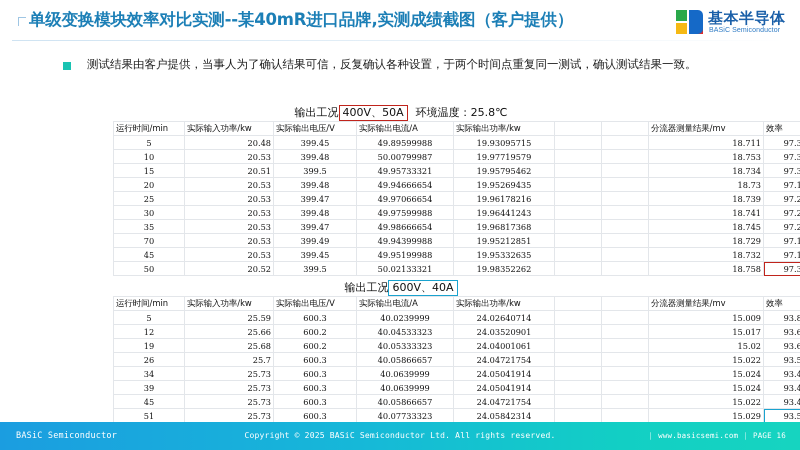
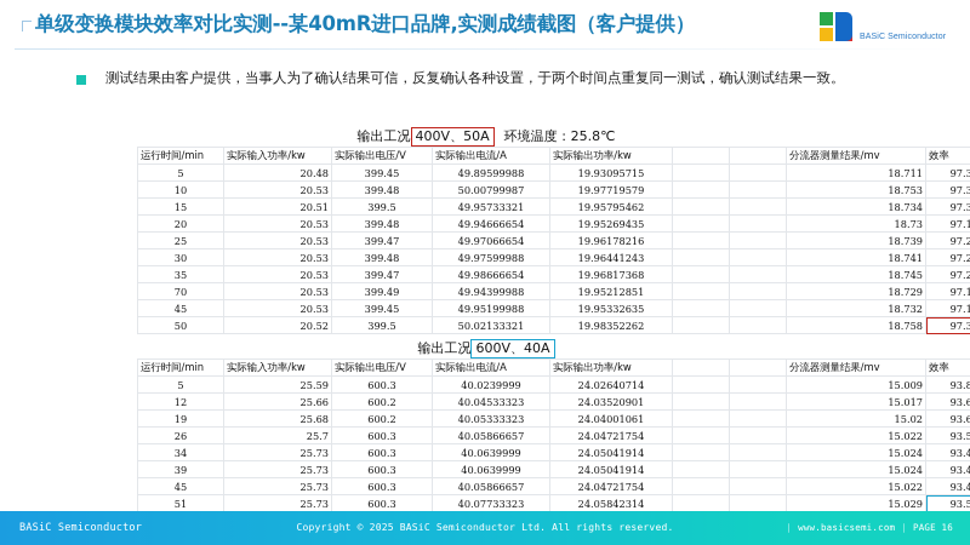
  单级变换模块效率对比实测--某40mR进口品牌,实测成绩截图（客户提供）
- 基本半导体
  测试结果由客户提供，当事人为了确认结果可信，反复确认各种设置，于两个时间点重复同一测试，确认测试结果一致。
  输出工况 400V、50A 环境温度：25.8℃
  运行时间/min	实际输入功率/kw	实际输出电压/V	实际输出电流/A	实际输出功率/kw			分流器测量结果/mv	效率
  5	20.48	399.45	49.89599988	19.93095715			18.711	97.3
  10	20.53	399.48	50.00799987	19.97719579			18.753	97.3
  15	20.51	399.5	49.95733321	19.95795462			18.734	97.3
  20	20.53	399.48	49.94666654	19.95269435			18.73	97.1
  25	20.53	399.47	49.97066654	19.96178216			18.739	97.2
  30	20.53	399.48	49.97599988	19.96441243			18.741	97.2
  35	20.53	399.47	49.98666654	19.96817368			18.745	97.2
  70	20.53	399.49	49.94399988	19.95212851			18.729	97.1
  45	20.53	399.45	49.95199988	19.95332635			18.732	97.1
  50	20.52	399.5	50.02133321	19.98352262			18.758	97.3
  输出工况 600V、40A
  运行时间/min	实际输入功率/kw	实际输出电压/V	实际输出电流/A	实际输出功率/kw			分流器测量结果/mv	效率
  5	25.59	600.3	40.0239999	24.02640714			15.009	93.8
  12	25.66	600.2	40.04533323	24.03520901			15.017	93.6
  19	25.68	600.2	40.05333323	24.04001061			15.02	93.6
  26	25.7	600.3	40.05866657	24.04721754			15.022	93.5
  34	25.73	600.3	40.0639999	24.05041914			15.024	93.4
  39	25.73	600.3	40.0639999	24.05041914			15.024	93.4
  45	25.73	600.3	40.05866657	24.04721754			15.022	93.4
  51	25.73	600.3	40.07733323	24.05842314			15.029	93.5
  BASiC Semiconductor
  Copyright © 2025 BASiC Semiconductor Ltd. All rights reserved.
  | www.basicsemi.com | PAGE 16
